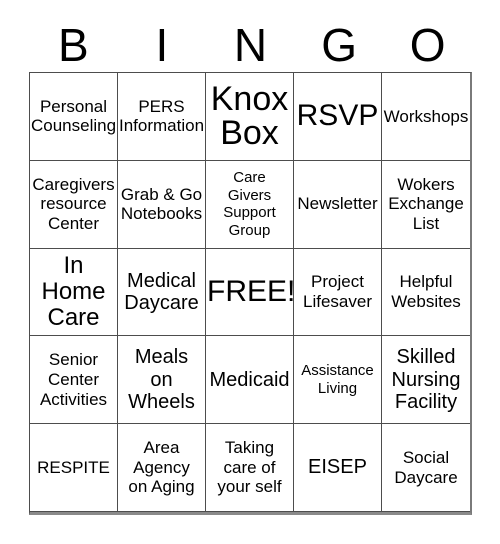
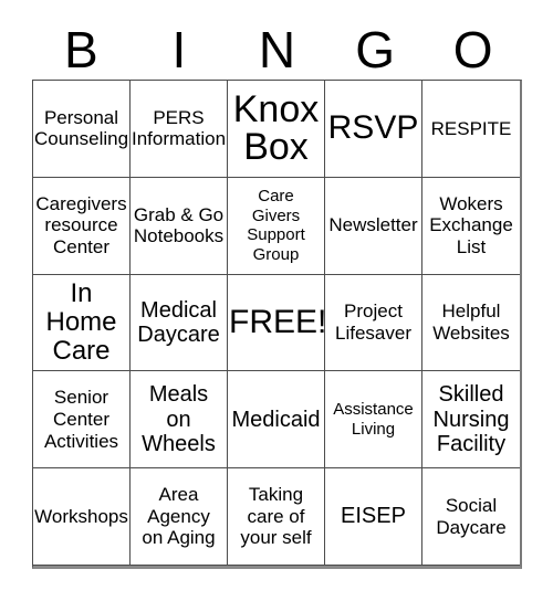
  B
  I
  N
  G
  O
  Personal
  Counseling
  PERS
  Information
  Knox
  Box
  RSVP
- Workshops
+ RESPITE
  Caregivers
  resource
  Center
  Grab & Go
  Notebooks
  Care
  Givers
  Support
  Group
  Newsletter
  Wokers
  Exchange
  List
  In
  Home
  Care
  Medical
  Daycare
  FREE!
  Project
  Lifesaver
  Helpful
  Websites
  Senior
  Center
  Activities
  Meals
  on
  Wheels
  Medicaid
  Assistance
  Living
  Skilled
  Nursing
  Facility
- RESPITE
+ Workshops
  Area
  Agency
  on Aging
  Taking
  care of
  your self
  EISEP
  Social
  Daycare
